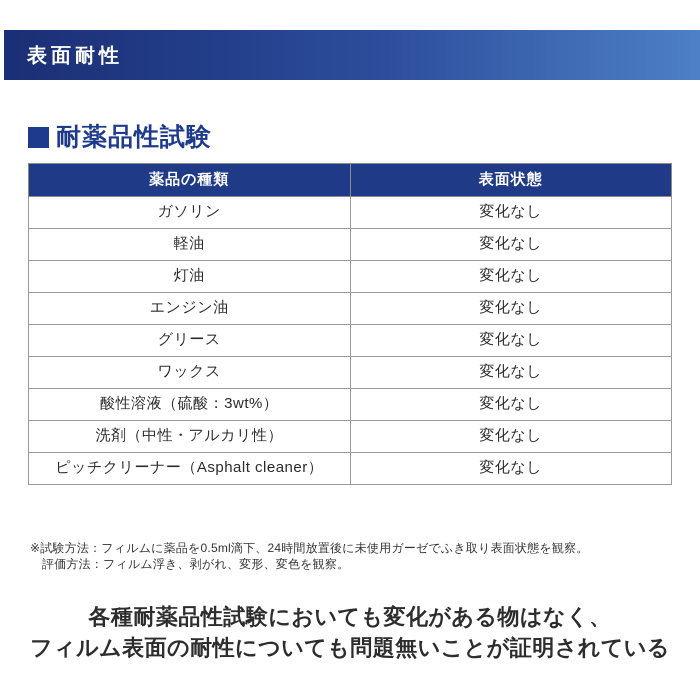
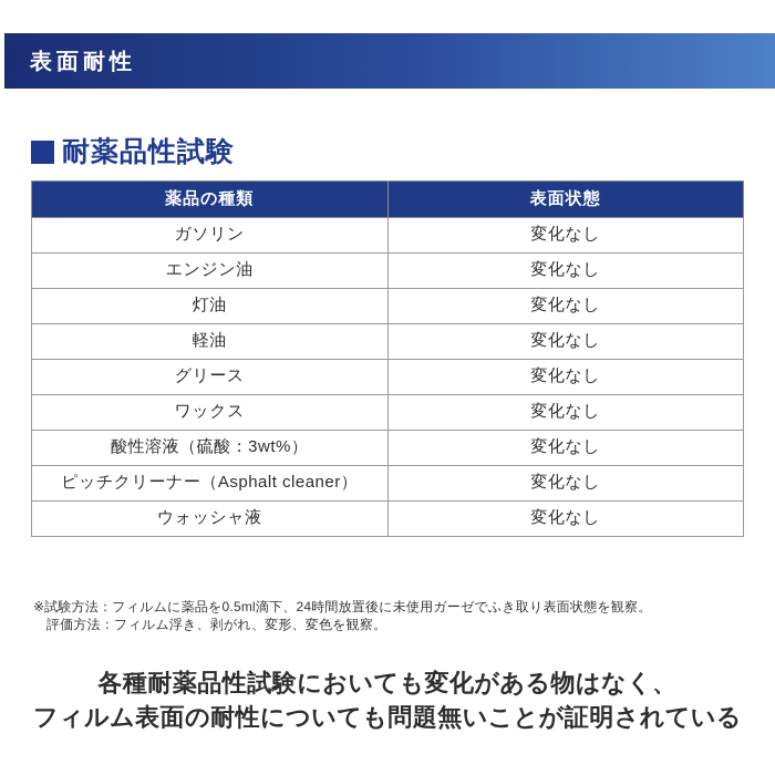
  表面耐性
  耐薬品性試験
  薬品の種類	表面状態
  ガソリン	変化なし
- 軽油	変化なし
+ エンジン油	変化なし
  灯油	変化なし
- エンジン油	変化なし
+ 軽油	変化なし
  グリース	変化なし
  ワックス	変化なし
  酸性溶液（硫酸：3wt%）	変化なし
- 洗剤（中性・アルカリ性）	変化なし
  ピッチクリーナー（Asphalt cleaner）	変化なし
+ ウォッシャ液	変化なし
  ※試験方法：フィルムに薬品を0.5ml滴下、24時間放置後に未使用ガーゼでふき取り表面状態を観察。
  評価方法：フィルム浮き、剥がれ、変形、変色を観察。
  各種耐薬品性試験においても変化がある物はなく、
  フィルム表面の耐性についても問題無いことが証明されている
